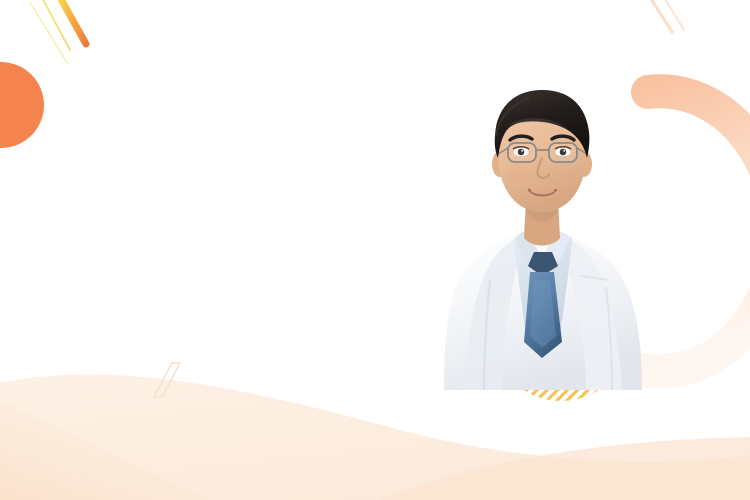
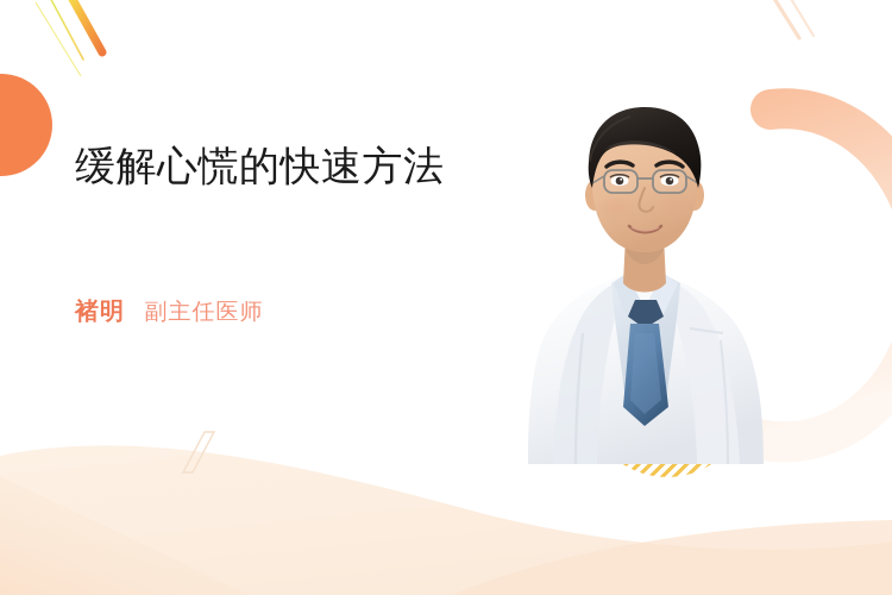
+ 缓解心慌的快速方法
+ 褚明 副主任医师
